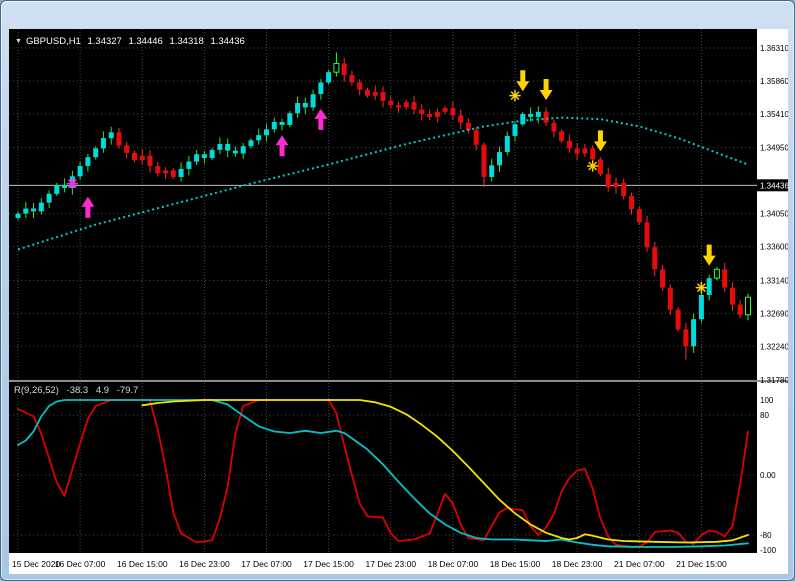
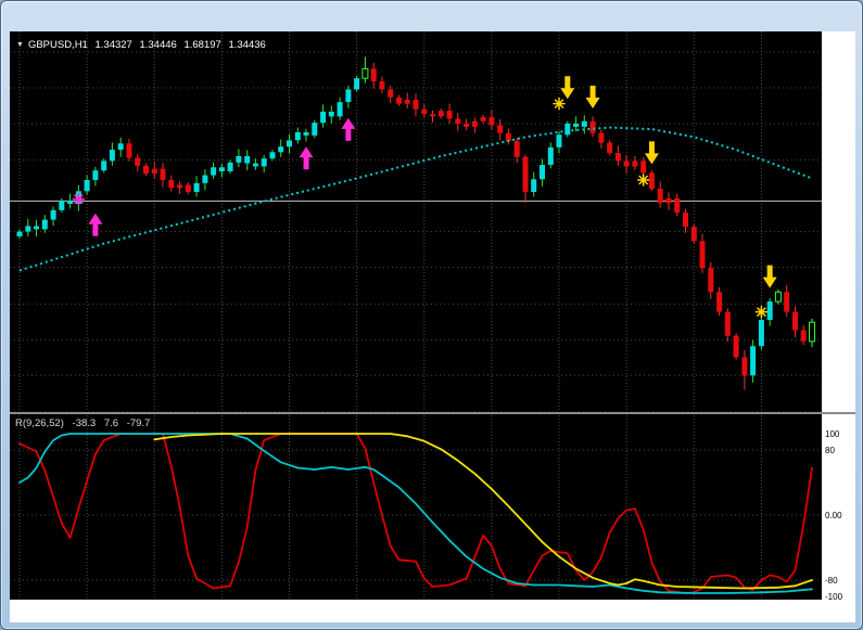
- 1.36310
- 1.35860
- 1.35410
- 1.34950
- 1.34050
- 1.33600
- 1.33140
- 1.32690
- 1.32240
- 1.31780
- 1.34436
  100
  80
  0.00
  -80
  -100
- 15 Dec 2020
- 16 Dec 07:00
- 16 Dec 15:00
- 16 Dec 23:00
- 17 Dec 07:00
- 17 Dec 15:00
- 17 Dec 23:00
- 18 Dec 07:00
- 18 Dec 15:00
- 18 Dec 23:00
- 21 Dec 07:00
- 21 Dec 15:00
- GBPUSD,H1 1.34327 1.34446 1.34318 1.34436
+ GBPUSD,H1 1.34327 1.34446 1.68197 1.34436
- R(9,26,52) -38.3 4.9 -79.7
+ R(9,26,52) -38.3 7.6 -79.7
